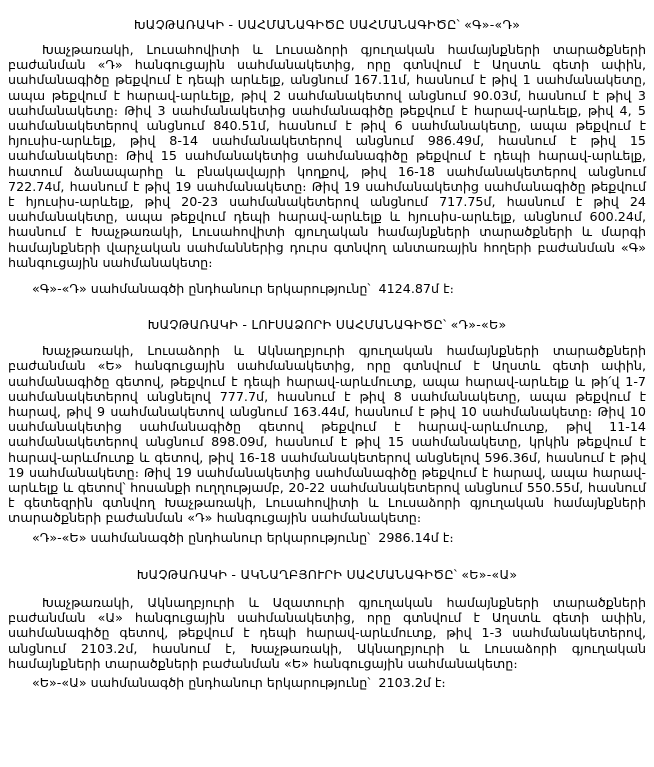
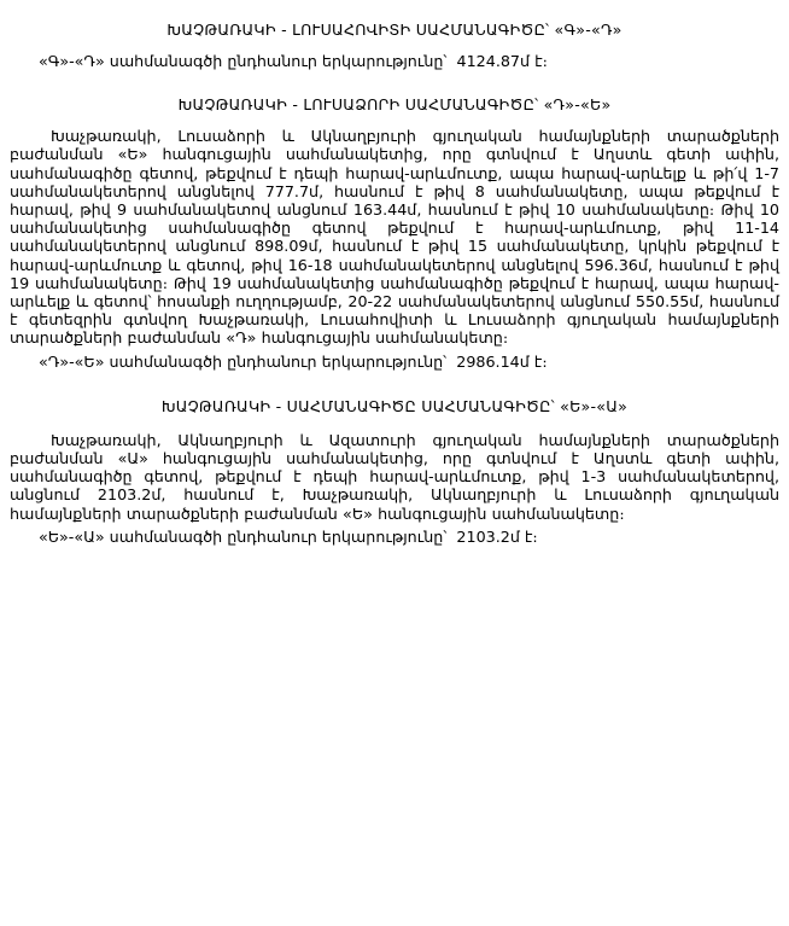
- ԽԱՉԹԱՌԱԿԻ - ՍԱՀՄԱՆԱԳԻԾԸ ՍԱՀՄԱՆԱԳԻԾԸ՝ «Գ»-«Դ»
+ ԽԱՉԹԱՌԱԿԻ - ԼՈՒՍԱՀՈՎԻՏԻ ՍԱՀՄԱՆԱԳԻԾԸ՝ «Գ»-«Դ»
- Խաչթառակի, Լուսահովիտի և Լուսաձորի գյուղական համայնքների տարածքների բաժանման «Դ» հանգուցային սահմանակետից, որը գտնվում է Աղստև գետի ափին, սահմանագիծը թեքվում է դեպի արևելք, անցնում 167.11մ, հասնում է թիվ 1 սահմանակետը, ապա թեքվում է հարավ-արևելք, թիվ 2 սահմանակետով անցնում 90.03մ, հասնում է թիվ 3 սահմանակետը։ Թիվ 3 սահմանակետից սահմանագիծը թեքվում է հարավ-արևելք, թիվ 4, 5 սահմանակետերով անցնում 840.51մ, հասնում է թիվ 6 սահմանակետը, ապա թեքվում է հյուսիս-արևելք, թիվ 8-14 սահմանակետերով անցնում 986.49մ, հասնում է թիվ 15 սահմանակետը։ Թիվ 15 սահմանակետից սահմանագիծը թեքվում է դեպի հարավ-արևելք, հատում ձանապարհը և բնակավայրի կողքով, թիվ 16-18 սահմանակետերով անցնում 722.74մ, հասնում է թիվ 19 սահմանակետը։ Թիվ 19 սահմանակետից սահմանագիծը թեքվում է հյուսիս-արևելք, թիվ 20-23 սահմանակետերով անցնում 717.75մ, հասնում է թիվ 24 սահմանակետը, ապա թեքվում դեպի հարավ-արևելք և հյուսիս-արևելք, անցնում 600.24մ, հասնում է Խաչթառակի, Լուսահովիտի գյուղական համայնքների տարածքների և մարգի համայնքների վարչական սահմաններից դուրս գտնվող անտառային հողերի բաժանման «Գ» հանգուցային սահմանակետը։
  «Գ»-«Դ» սահմանագծի ընդհանուր երկարությունը՝ 4124.87մ է։
  ԽԱՉԹԱՌԱԿԻ - ԼՈՒՍԱՁՈՐԻ ՍԱՀՄԱՆԱԳԻԾԸ՝ «Դ»-«Ե»
  Խաչթառակի, Լուսաձորի և Ակնաղբյուրի գյուղական համայնքների տարածքների բաժանման «Ե» հանգուցային սահմանակետից, որը գտնվում է Աղստև գետի ափին, սահմանագիծը գետով, թեքվում է դեպի հարավ-արևմուտք, ապա հարավ-արևելք և թի՛վ 1-7 սահմանակետերով անցնելով 777.7մ, հասնում է թիվ 8 սահմանակետը, ապա թեքվում է հարավ, թիվ 9 սահմանակետով անցնում 163.44մ, հասնում է թիվ 10 սահմանակետը։ Թիվ 10 սահմանակետից սահմանագիծը գետով թեքվում է հարավ-արևմուտք, թիվ 11-14 սահմանակետերով անցնում 898.09մ, հասնում է թիվ 15 սահմանակետը, կրկին թեքվում է հարավ-արևմուտք և գետով, թիվ 16-18 սահմանակետերով անցնելով 596.36մ, հասնում է թիվ 19 սահմանակետը։ Թիվ 19 սահմանակետից սահմանագիծը թեքվում է հարավ, ապա հարավ-արևելք և գետով՝ հոսանքի ուղղությամբ, 20-22 սահմանակետերով անցնում 550.55մ, հասնում է գետեզրին գտնվող Խաչթառակի, Լուսահովիտի և Լուսաձորի գյուղական համայնքների տարածքների բաժանման «Դ» հանգուցային սահմանակետը։
  «Դ»-«Ե» սահմանագծի ընդհանուր երկարությունը՝ 2986.14մ է։
- ԽԱՉԹԱՌԱԿԻ - ԱԿՆԱՂԲՅՈՒՐԻ ՍԱՀՄԱՆԱԳԻԾԸ՝ «Ե»-«Ա»
+ ԽԱՉԹԱՌԱԿԻ - ՍԱՀՄԱՆԱԳԻԾԸ ՍԱՀՄԱՆԱԳԻԾԸ՝ «Ե»-«Ա»
  Խաչթառակի, Ակնաղբյուրի և Ազատուրի գյուղական համայնքների տարածքների բաժանման «Ա» հանգուցային սահմանակետից, որը գտնվում է Աղստև գետի ափին, սահմանագիծը գետով, թեքվում է դեպի հարավ-արևմուտք, թիվ 1-3 սահմանակետերով, անցնում 2103.2մ, հասնում է, Խաչթառակի, Ակնաղբյուրի և Լուսաձորի գյուղական համայնքների տարածքների բաժանման «Ե» հանգուցային սահմանակետը։
  «Ե»-«Ա» սահմանագծի ընդհանուր երկարությունը՝ 2103.2մ է։
